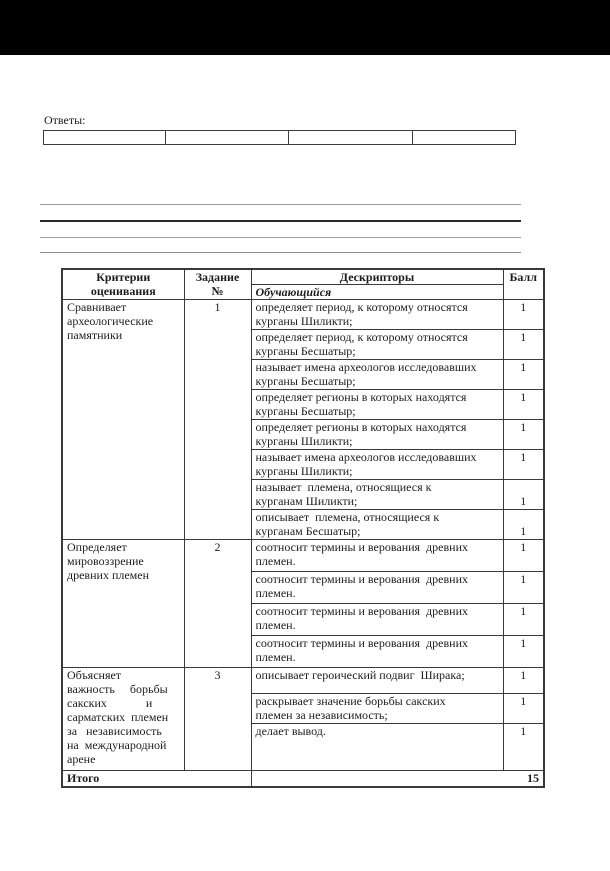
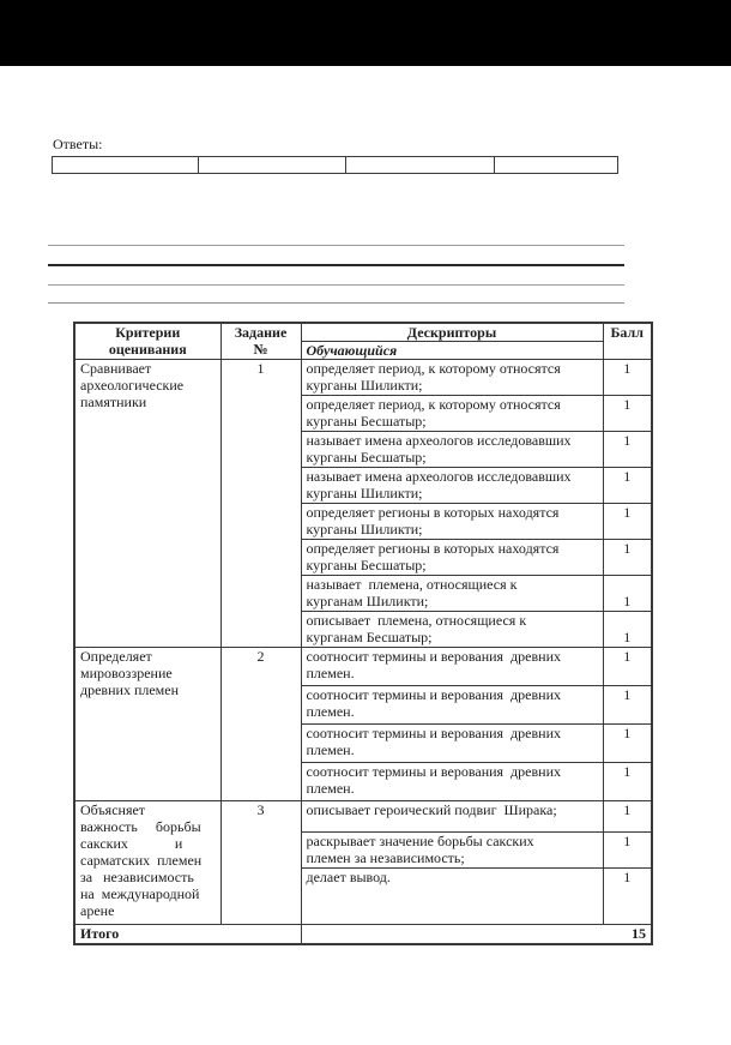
  Ответы:
  Критерии оценивания	Задание №	Дескрипторы	Балл
  Обучающийся
  Сравнивает археологические памятники	1	определяет период, к которому относятся курганы Шиликти;	1
  определяет период, к которому относятся курганы Бесшатыр;	1
  называет имена археологов исследовавших курганы Бесшатыр;	1
- определяет регионы в которых находятся курганы Бесшатыр;	1
+ называет имена археологов исследовавших курганы Шиликти;	1
  определяет регионы в которых находятся курганы Шиликти;	1
- называет имена археологов исследовавших курганы Шиликти;	1
+ определяет регионы в которых находятся курганы Бесшатыр;	1
  называет племена, относящиеся к курганам Шиликти;	1
  описывает племена, относящиеся к курганам Бесшатыр;	1
  Определяет мировоззрение древних племен	2	соотносит термины и верования древних племен.	1
  соотносит термины и верования древних племен.	1
  соотносит термины и верования древних племен.	1
  соотносит термины и верования древних племен.	1
  Объясняет важность борьбы сакских и сарматских племен за независимость на международной арене	3	описывает героический подвиг Ширака;	1
  раскрывает значение борьбы сакских племен за независимость;	1
  делает вывод.	1
  Итого	15
